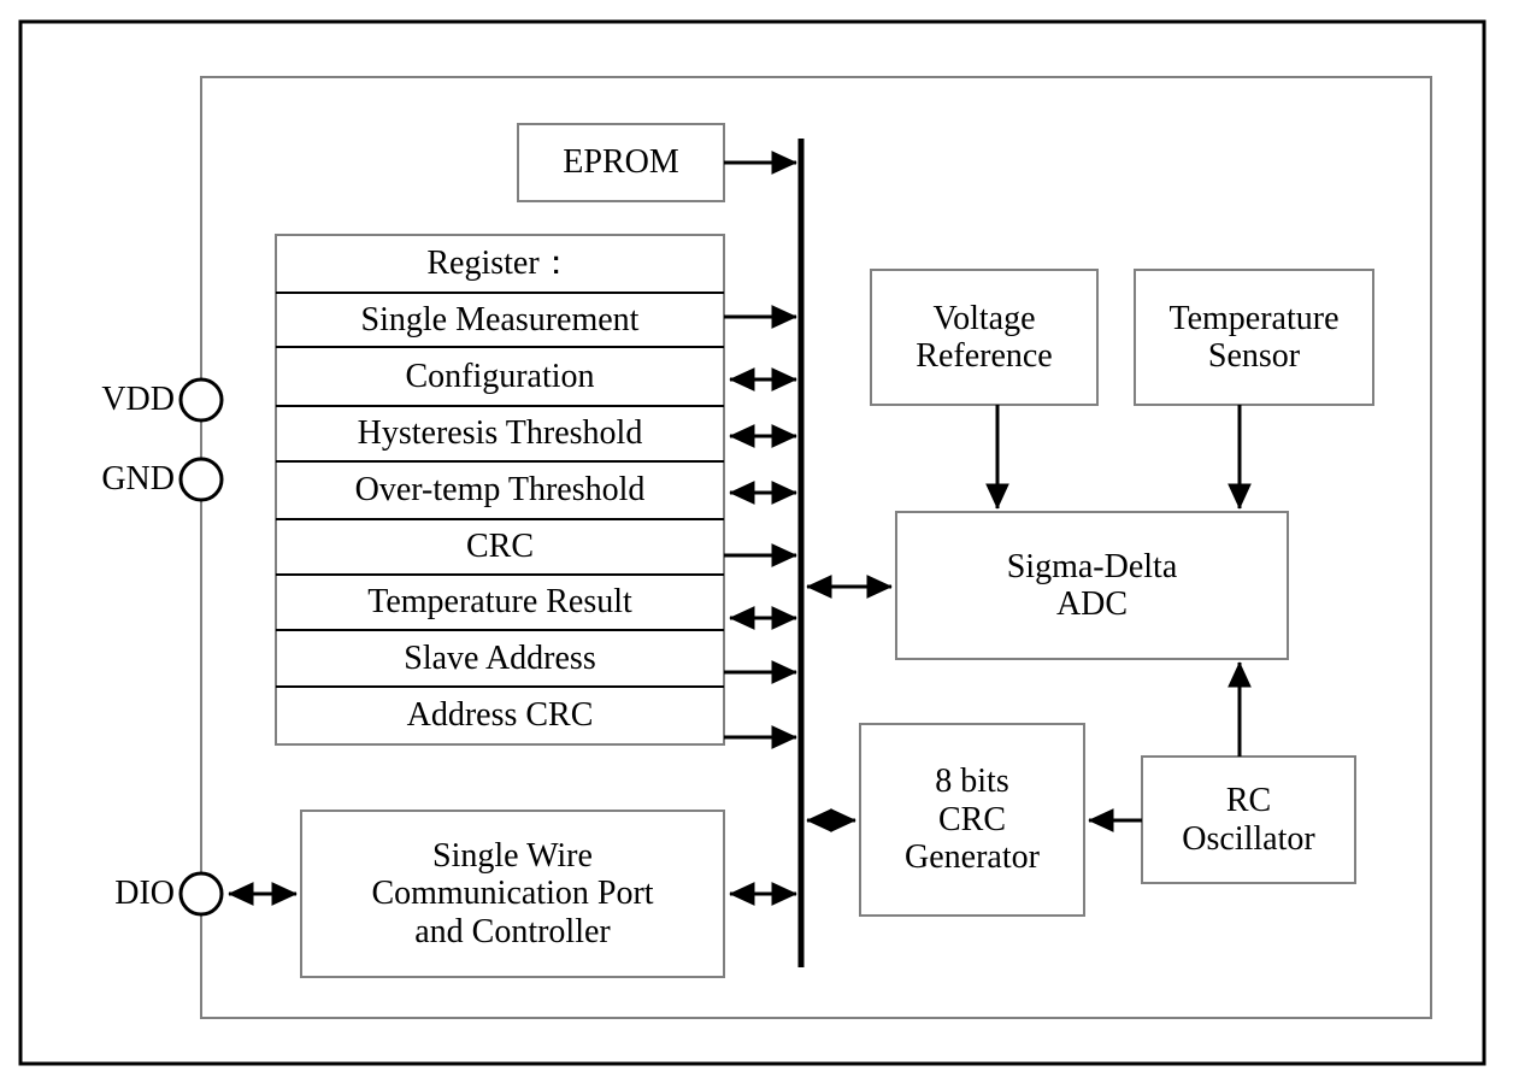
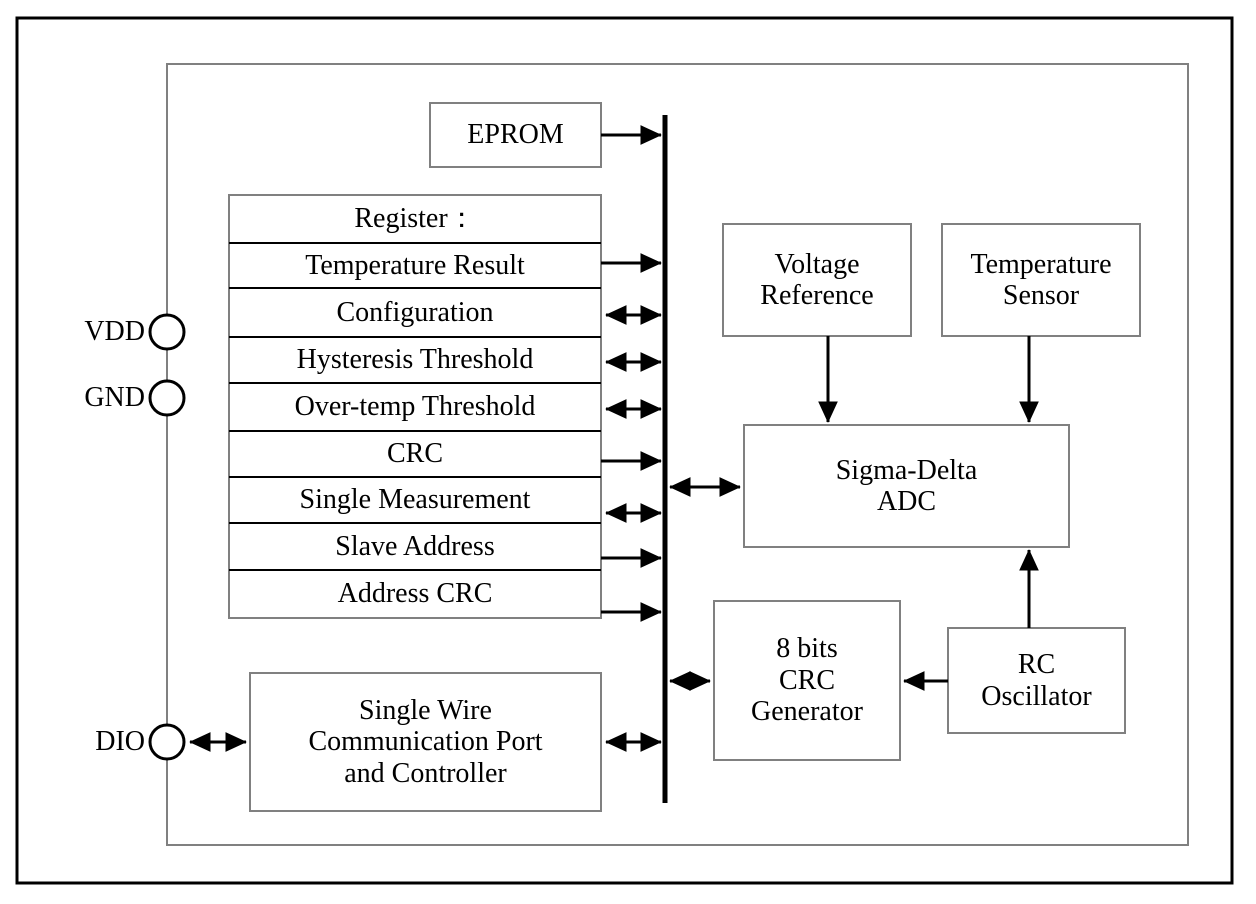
  EPROM
  Register：
- Single Measurement
+ Temperature Result
  Configuration
  Hysteresis Threshold
  Over-temp Threshold
  CRC
- Temperature Result
+ Single Measurement
  Slave Address
  Address CRC
  Voltage
  Reference
  Temperature
  Sensor
  Sigma-Delta
  ADC
  8 bits
  CRC
  Generator
  RC
  Oscillator
  Single Wire
  Communication Port
  and Controller
  VDD
  GND
  DIO
